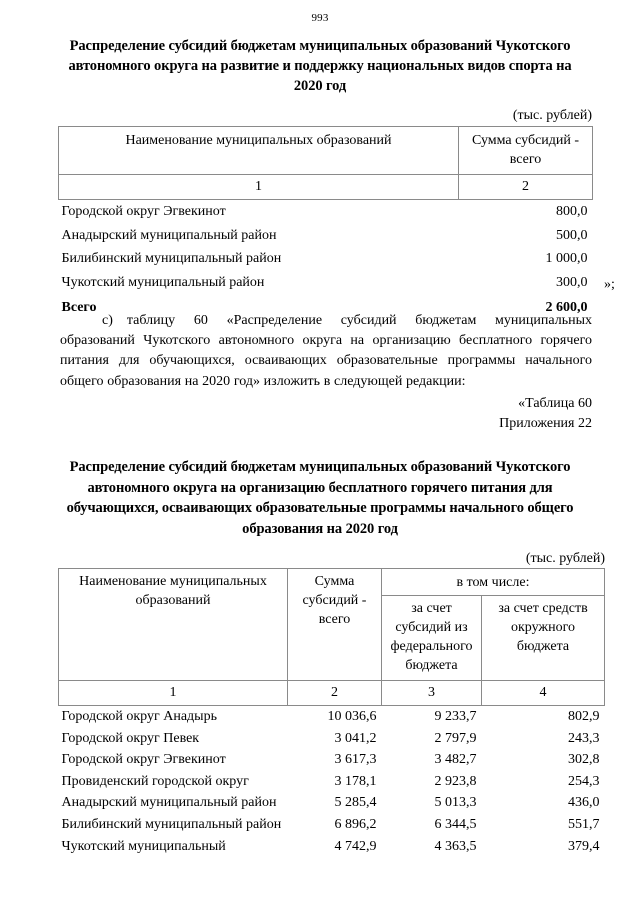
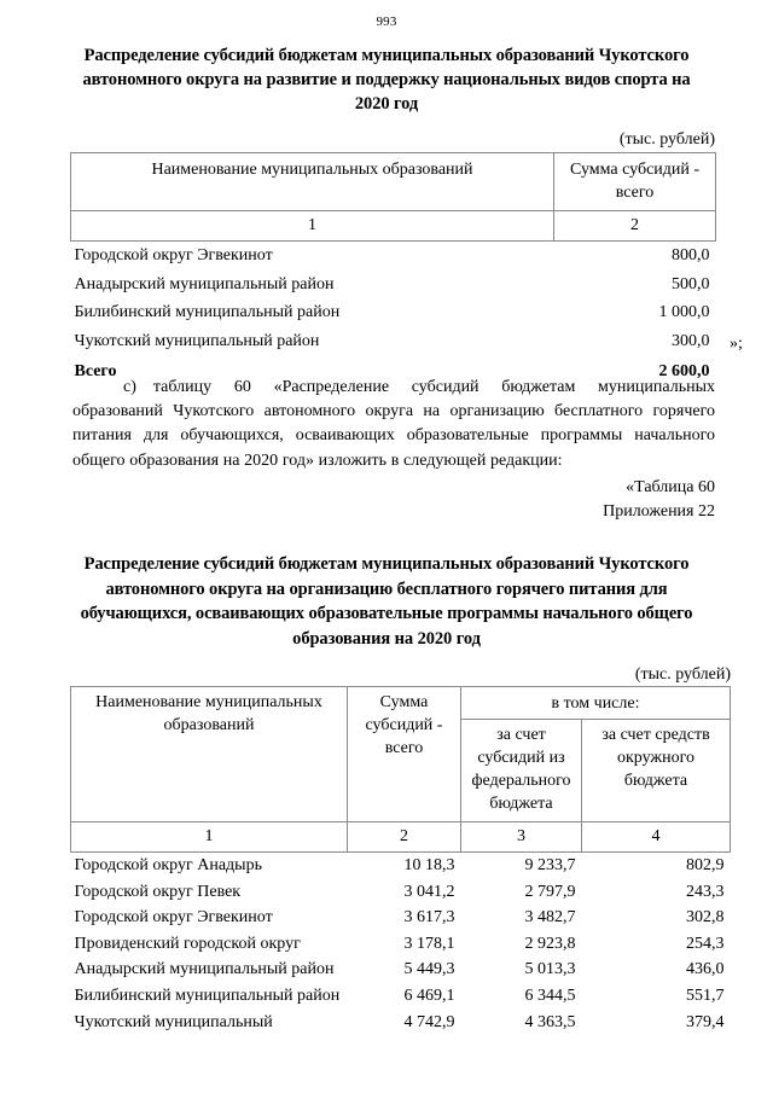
  993
  Распределение субсидий бюджетам муниципальных образований Чукотского автономного округа на развитие и поддержку национальных видов спорта на 2020 год
  (тыс. рублей)
  Наименование муниципальных образований	Сумма субсидий - всего
  1	2
  Городской округ Эгвекинот	800,0
  Анадырский муниципальный район	500,0
  Билибинский муниципальный район	1 000,0
  Чукотский муниципальный район	300,0
  Всего	2 600,0
  »;
  с) таблицу 60 «Распределение субсидий бюджетам муниципальных образований Чукотского автономного округа на организацию бесплатного горячего питания для обучающихся, осваивающих образовательные программы начального общего образования на 2020 год» изложить в следующей редакции:
  «Таблица 60
  Приложения 22
  Распределение субсидий бюджетам муниципальных образований Чукотского автономного округа на организацию бесплатного горячего питания для обучающихся, осваивающих образовательные программы начального общего образования на 2020 год
  (тыс. рублей)
  Наименование муниципальных образований	Сумма субсидий - всего	в том числе:
  за счет субсидий из федерального бюджета	за счет средств окружного бюджета
  1	2	3	4
- Городской округ Анадырь	10 036,6	9 233,7	802,9
+ Городской округ Анадырь	10 18,3	9 233,7	802,9
  Городской округ Певек	3 041,2	2 797,9	243,3
  Городской округ Эгвекинот	3 617,3	3 482,7	302,8
  Провиденский городской округ	3 178,1	2 923,8	254,3
- Анадырский муниципальный район	5 285,4	5 013,3	436,0
+ Анадырский муниципальный район	5 449,3	5 013,3	436,0
- Билибинский муниципальный район	6 896,2	6 344,5	551,7
+ Билибинский муниципальный район	6 469,1	6 344,5	551,7
  Чукотский муниципальный	4 742,9	4 363,5	379,4
